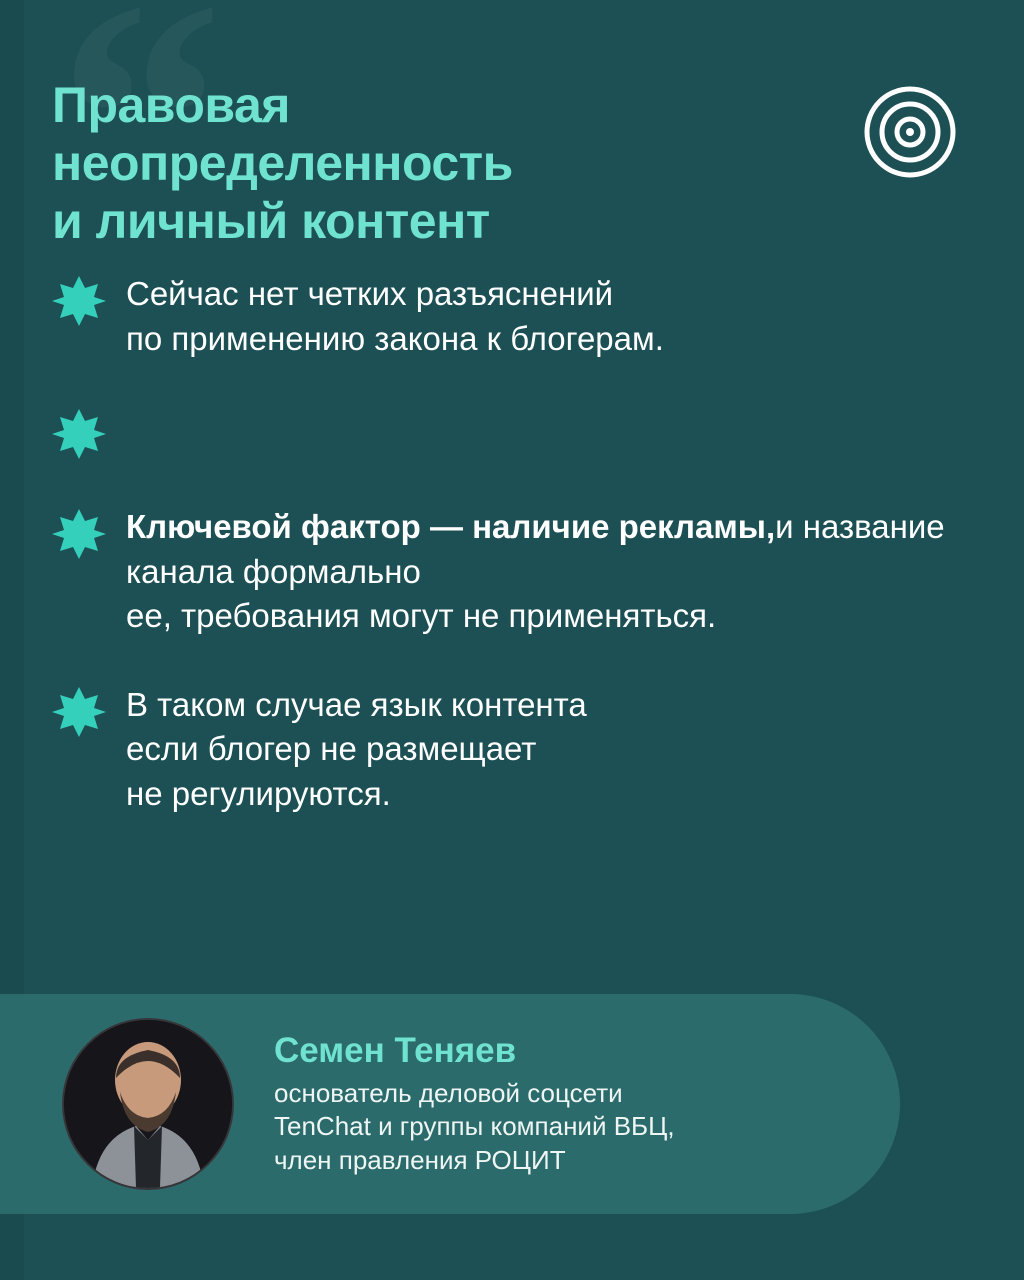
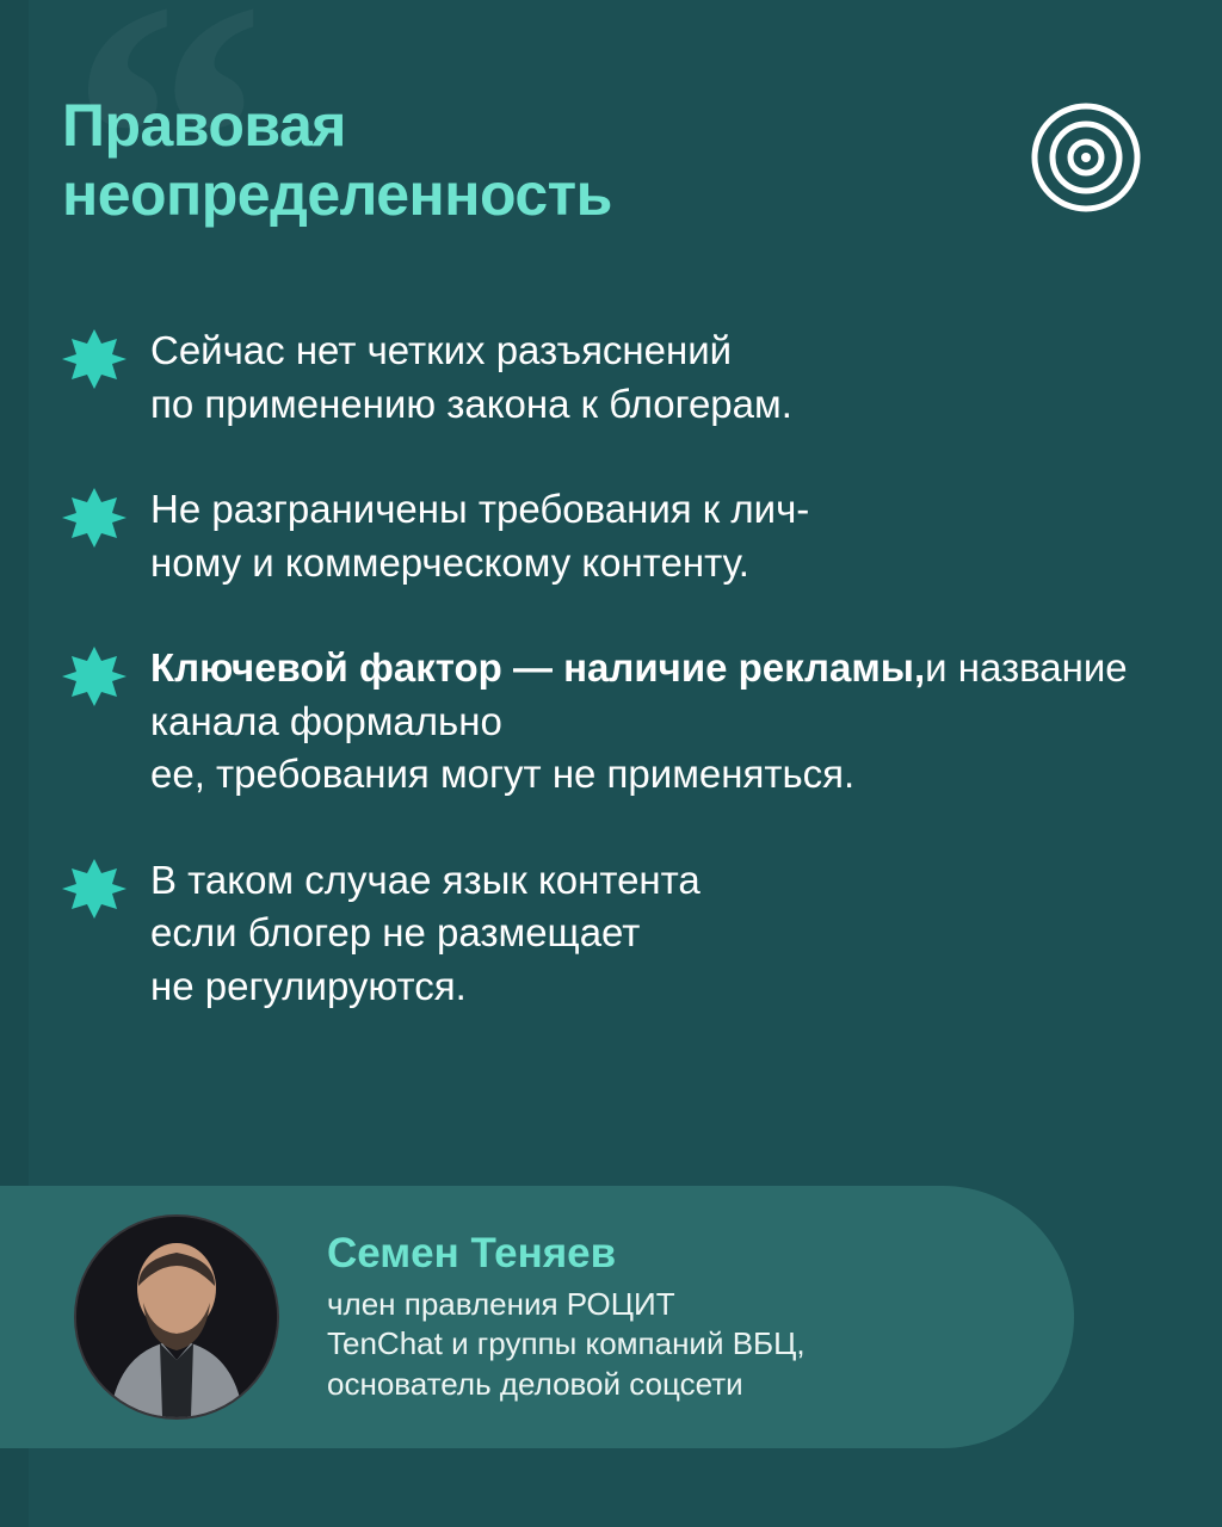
  “
  Правовая
  неопределенность
- и личный контент
  Сейчас нет четких разъяснений
  по применению закона к блогерам.
+ Не разграничены требования к лич-
+ ному и коммерческому контенту.
  Ключевой фактор — наличие рекламы,и название канала формально
  ее, требования могут не применяться.
  В таком случае язык контента
  если блогер не размещает
  не регулируются.
  Семен Теняев
- основатель деловой соцсети
+ член правления РОЦИТ
  TenChat и группы компаний ВБЦ,
- член правления РОЦИТ
+ основатель деловой соцсети
